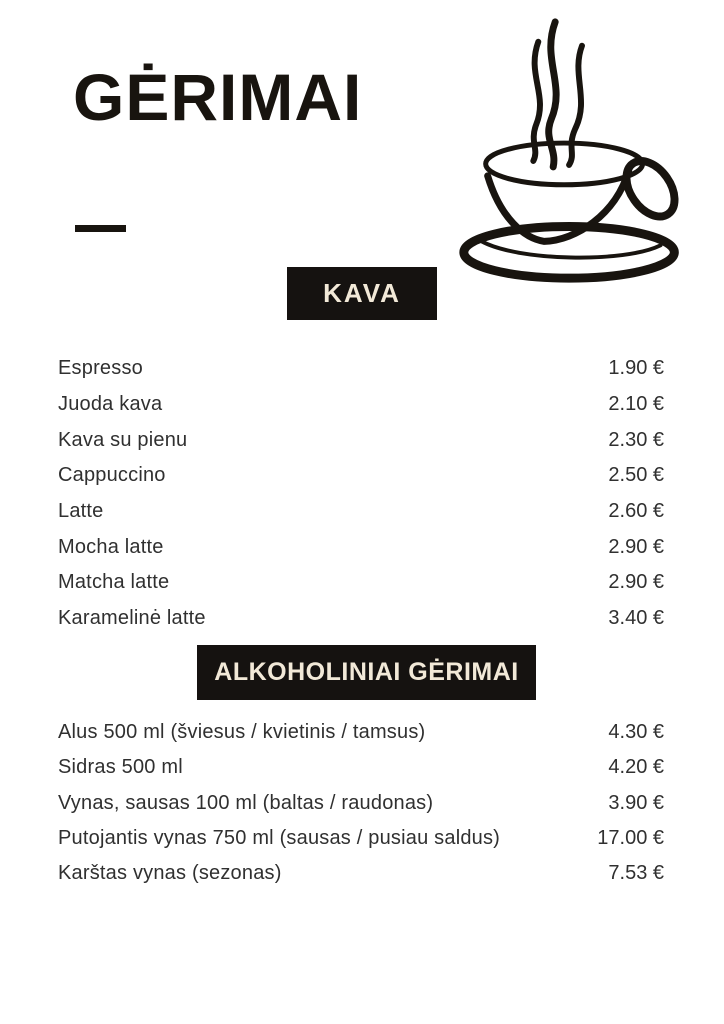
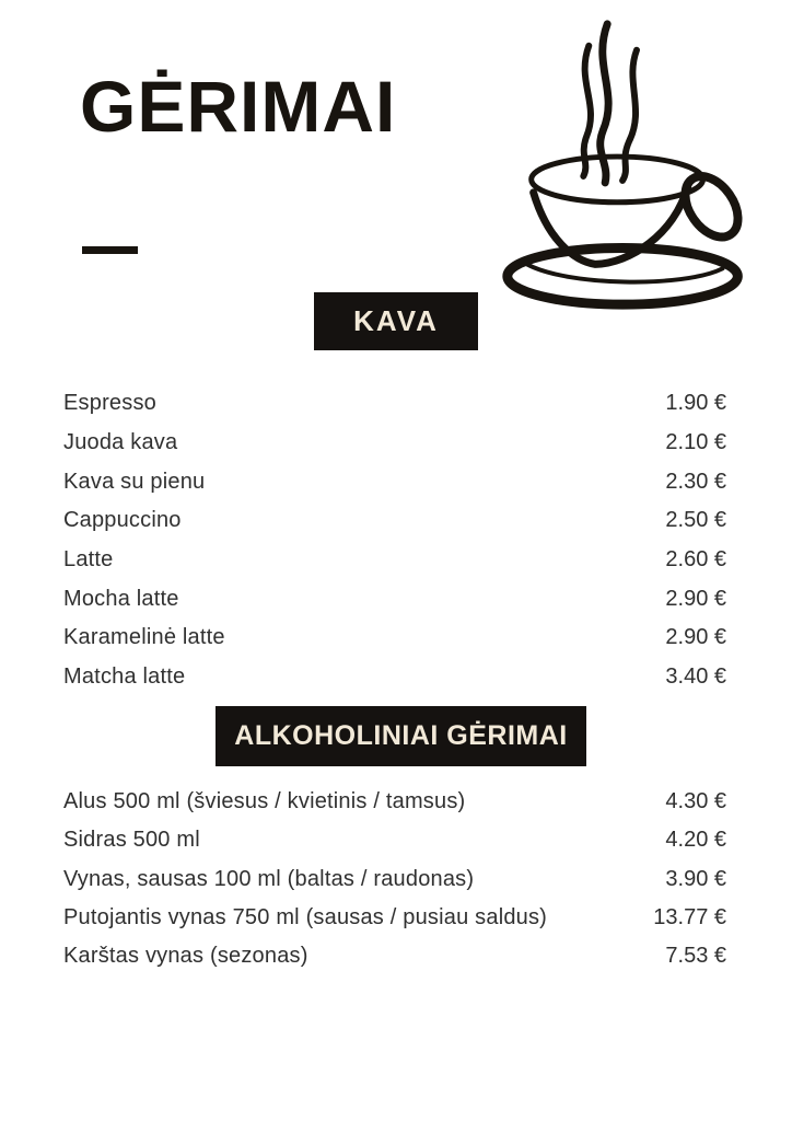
  GĖRIMAI
  KAVA
  Espresso
  1.90 €
  Juoda kava
  2.10 €
  Kava su pienu
  2.30 €
  Cappuccino
  2.50 €
  Latte
  2.60 €
  Mocha latte
  2.90 €
- Matcha latte
+ Karamelinė latte
  2.90 €
- Karamelinė latte
+ Matcha latte
  3.40 €
  ALKOHOLINIAI GĖRIMAI
  Alus 500 ml (šviesus / kvietinis / tamsus)
  4.30 €
  Sidras 500 ml
  4.20 €
  Vynas, sausas 100 ml (baltas / raudonas)
  3.90 €
  Putojantis vynas 750 ml (sausas / pusiau saldus)
- 17.00 €
+ 13.77 €
  Karštas vynas (sezonas)
  7.53 €
